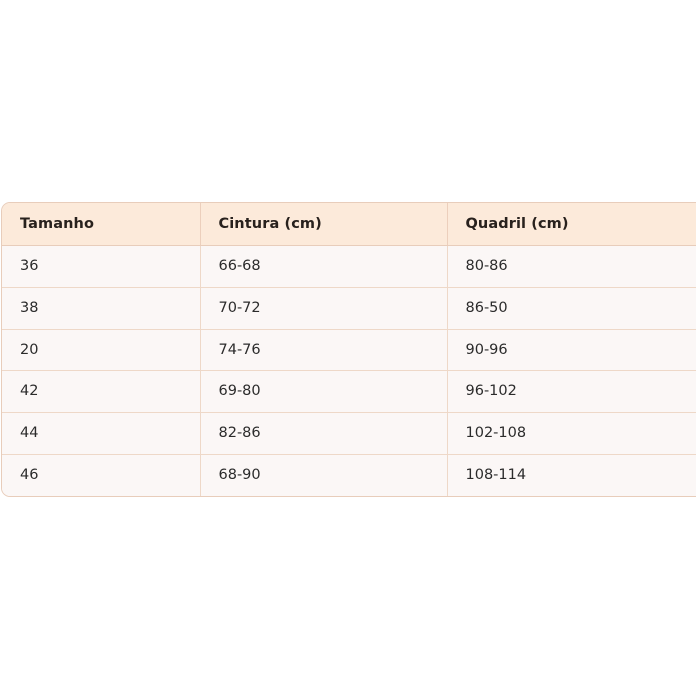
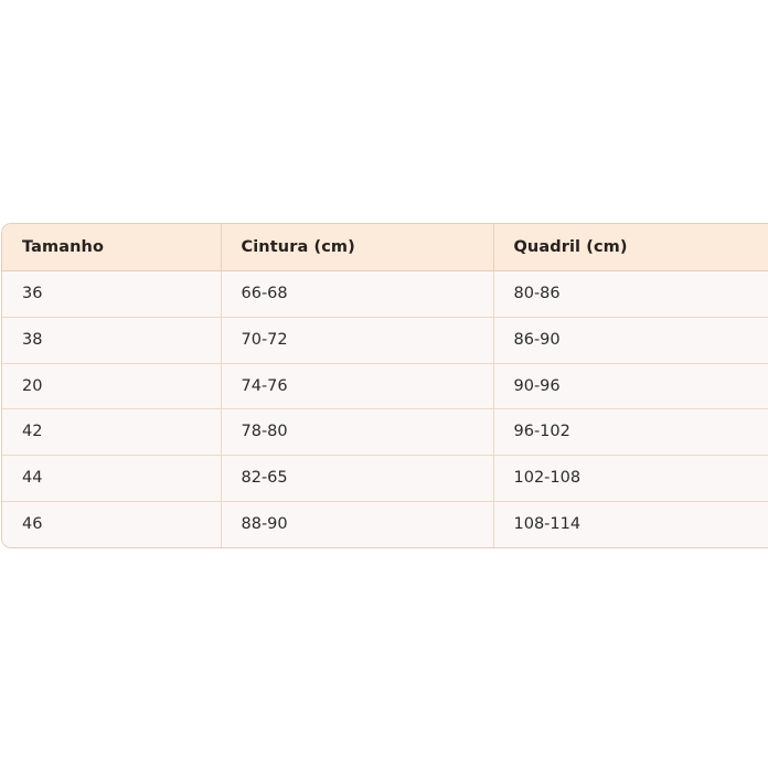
  Tamanho	Cintura (cm)	Quadril (cm)
  36	66-68	80-86
- 38	70-72	86-50
+ 38	70-72	86-90
  20	74-76	90-96
- 42	69-80	96-102
+ 42	78-80	96-102
- 44	82-86	102-108
+ 44	82-65	102-108
- 46	68-90	108-114
+ 46	88-90	108-114
